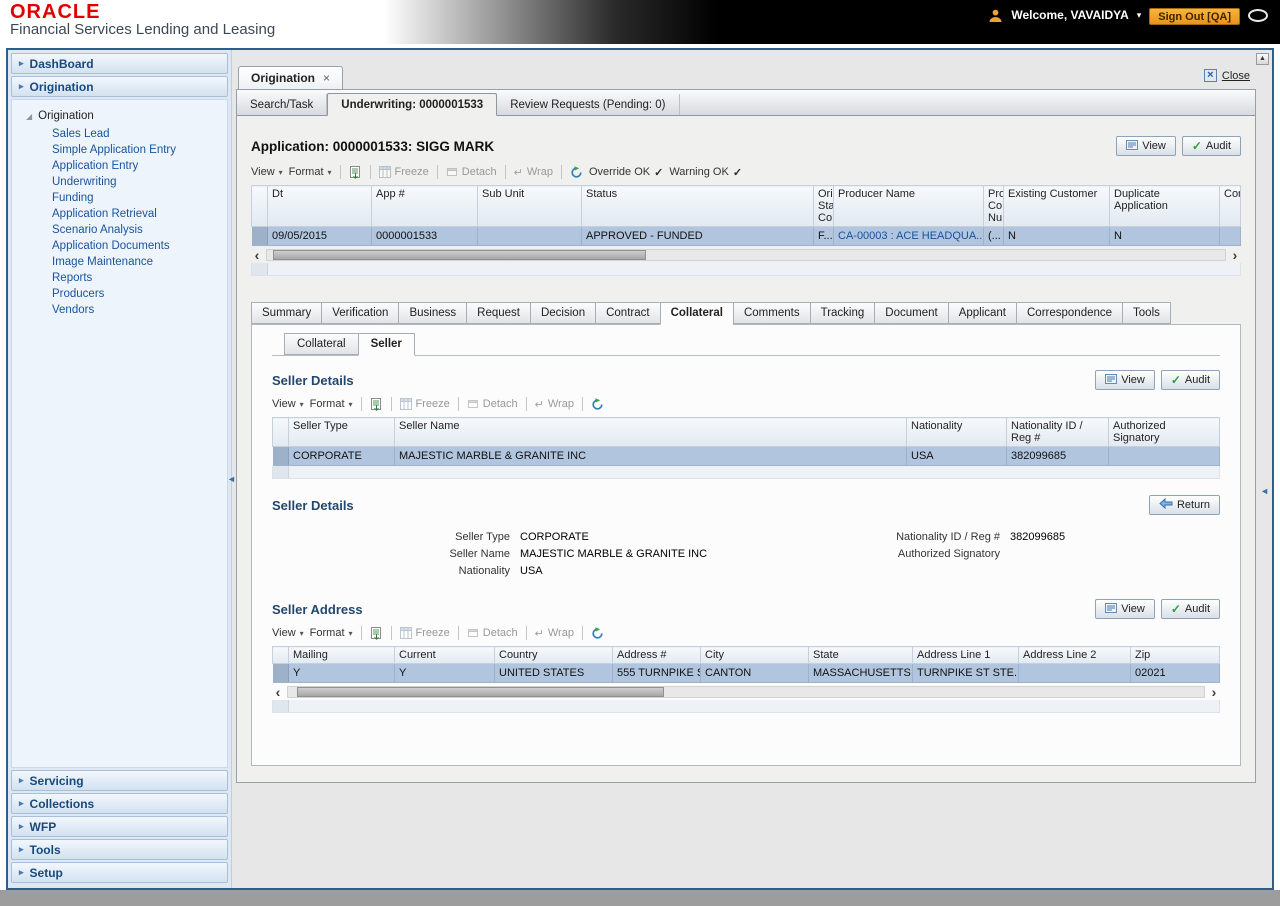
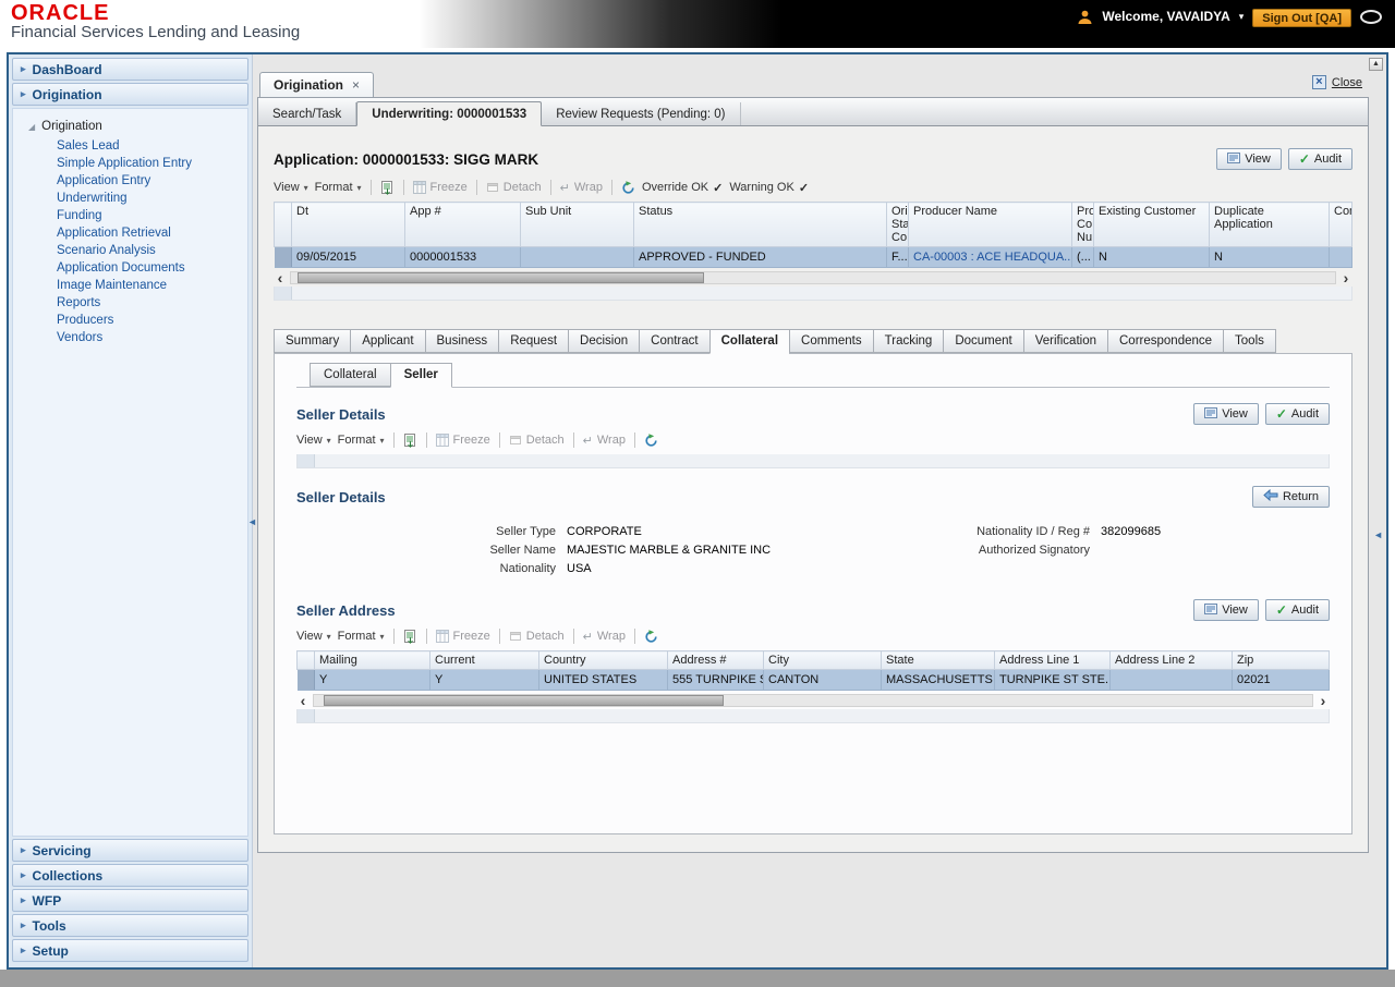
  ORACLE
  Financial Services Lending and Leasing
  Welcome, VAVAIDYA
  ▾
  Sign Out [QA]
  ◄
  ◄
  ▸
  DashBoard
  ▸
  Origination
  ◢
  Origination
  Sales Lead
  Simple Application Entry
  Application Entry
  Underwriting
  Funding
  Application Retrieval
  Scenario Analysis
  Application Documents
  Image Maintenance
  Reports
  Producers
  Vendors
  ▸
  Servicing
  ▸
  Collections
  ▸
  WFP
  ▸
  Tools
  ▸
  Setup
  Origination
  ×
  ×
  Close
  Search/Task
  Underwriting: 0000001533
  Review Requests (Pending: 0)
  Application: 0000001533: SIGG MARK
  View
  ✓
  Audit
  View
  ▾
  Format
  ▾
  Freeze
  Detach
  ↵
  Wrap
  Override OK
  ✓
  Warning OK
  ✓
  	Dt	App #	Sub Unit	Status	Ori Sta Co	Producer Name	Pro Co Nu	Existing Customer	Duplicate Application	Co
  	09/05/2015	0000001533		APPROVED - FUNDED	F...	CA-00003 : ACE HEADQUA..	(...	N	N
  ‹
  ›
  Summary
- Verification
+ Applicant
  Business
  Request
  Decision
  Contract
  Collateral
  Comments
  Tracking
  Document
- Applicant
+ Verification
  Correspondence
  Tools
  Collateral
  Seller
  Seller Details
  View
  ✓
  Audit
  View
  ▾
  Format
  ▾
  Freeze
  Detach
  ↵
  Wrap
- 	Seller Type	Seller Name	Nationality	Nationality ID / Reg #	Authorized Signatory
- 	CORPORATE	MAJESTIC MARBLE & GRANITE INC	USA	382099685
  Seller Details
  Return
  Seller Type
  CORPORATE
  Nationality ID / Reg #
  382099685
  Seller Name
  MAJESTIC MARBLE & GRANITE INC
  Authorized Signatory
  Nationality
  USA
  Seller Address
  View
  ✓
  Audit
  View
  ▾
  Format
  ▾
  Freeze
  Detach
  ↵
  Wrap
  	Mailing	Current	Country	Address #	City	State	Address Line 1	Address Line 2	Zip
  	Y	Y	UNITED STATES	555 TURNPIKE	CANTON	MASSACHUSETTS	TURNPIKE ST STE.		02021
  ‹
  ›
